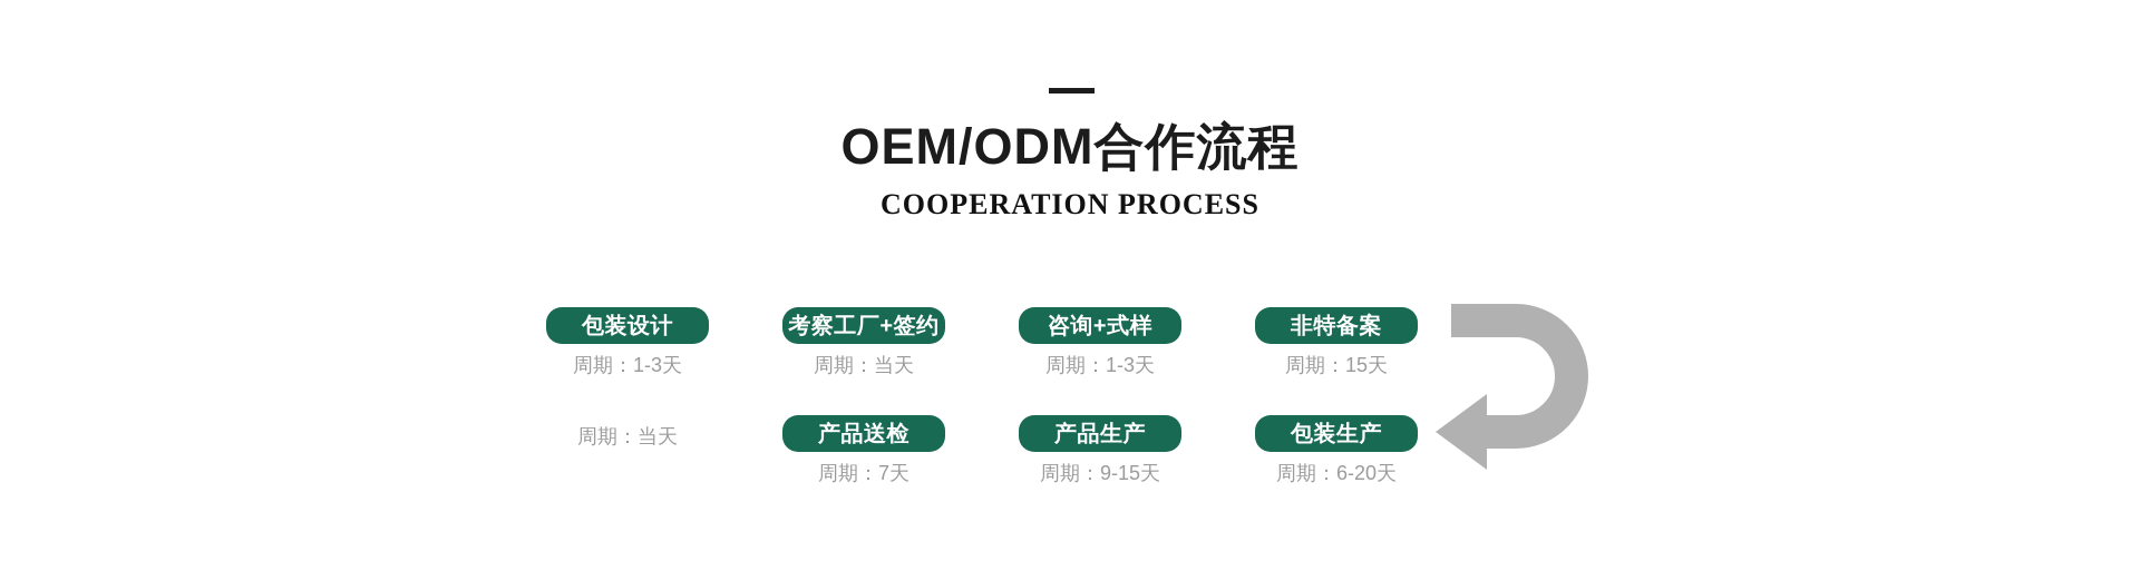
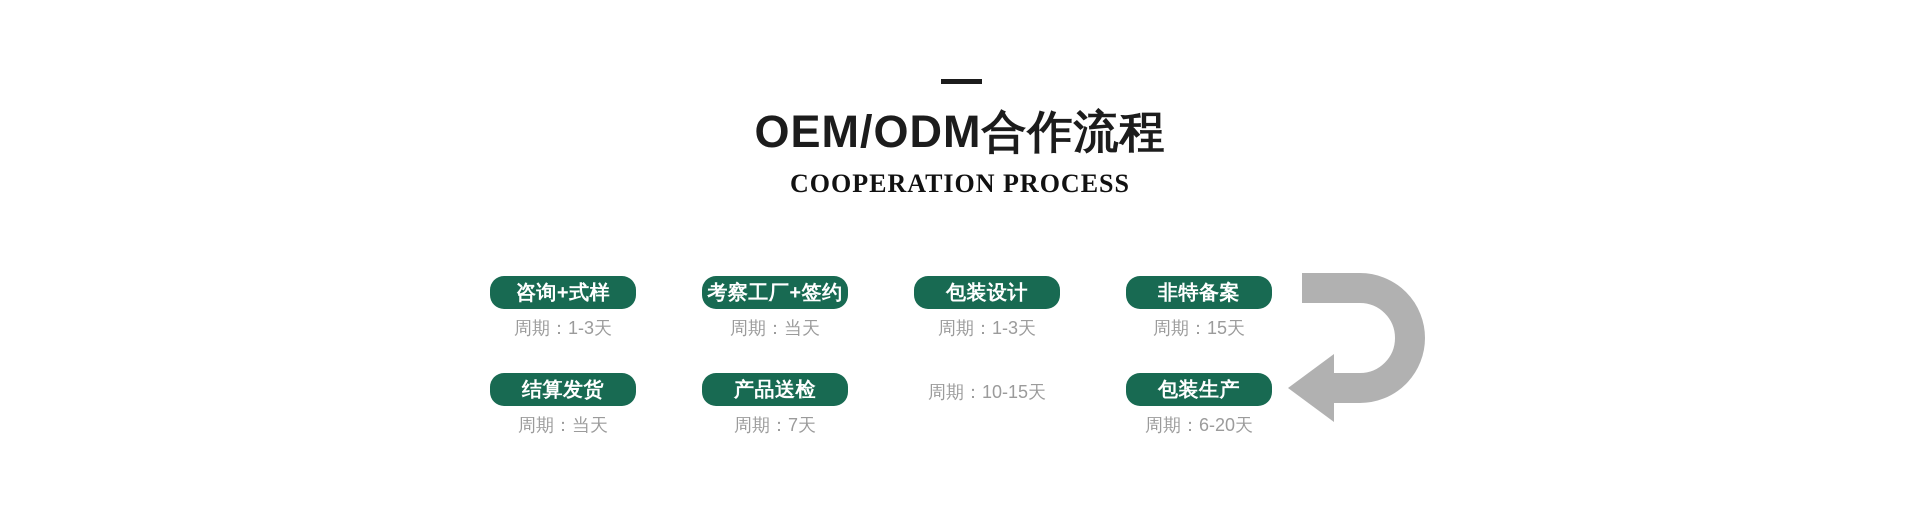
  OEM/ODM合作流程
  COOPERATION PROCESS
- 包装设计
+ 咨询+式样
  周期：1-3天
  考察工厂+签约
  周期：当天
- 咨询+式样
+ 包装设计
  周期：1-3天
  非特备案
  周期：15天
+ 结算发货
  周期：当天
  产品送检
  周期：7天
- 产品生产
- 周期：9-15天
+ 周期：10-15天
  包装生产
  周期：6-20天
